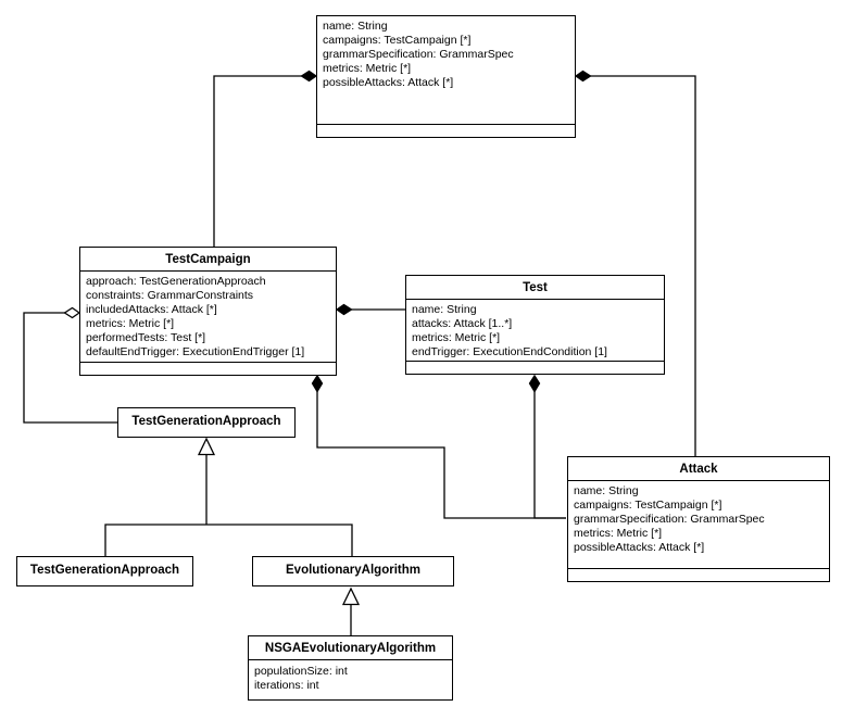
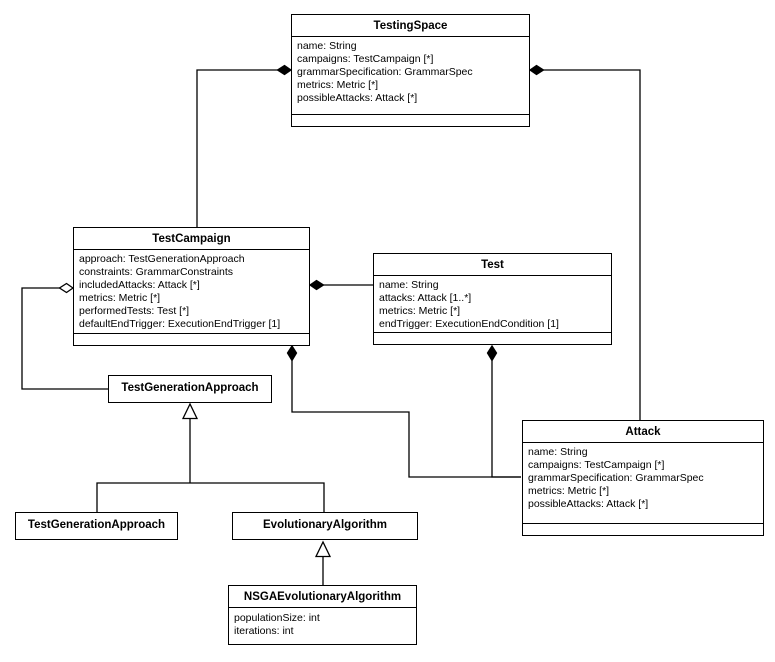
+ TestingSpace
  name: String
  campaigns: TestCampaign [*]
  grammarSpecification: GrammarSpec
  metrics: Metric [*]
  possibleAttacks: Attack [*]
  TestCampaign
  approach: TestGenerationApproach
  constraints: GrammarConstraints
  includedAttacks: Attack [*]
  metrics: Metric [*]
  performedTests: Test [*]
  defaultEndTrigger: ExecutionEndTrigger [1]
  Test
  name: String
  attacks: Attack [1..*]
  metrics: Metric [*]
  endTrigger: ExecutionEndCondition [1]
  Attack
  name: String
  campaigns: TestCampaign [*]
  grammarSpecification: GrammarSpec
  metrics: Metric [*]
  possibleAttacks: Attack [*]
  TestGenerationApproach
  TestGenerationApproach
  EvolutionaryAlgorithm
  NSGAEvolutionaryAlgorithm
  populationSize: int
  iterations: int
